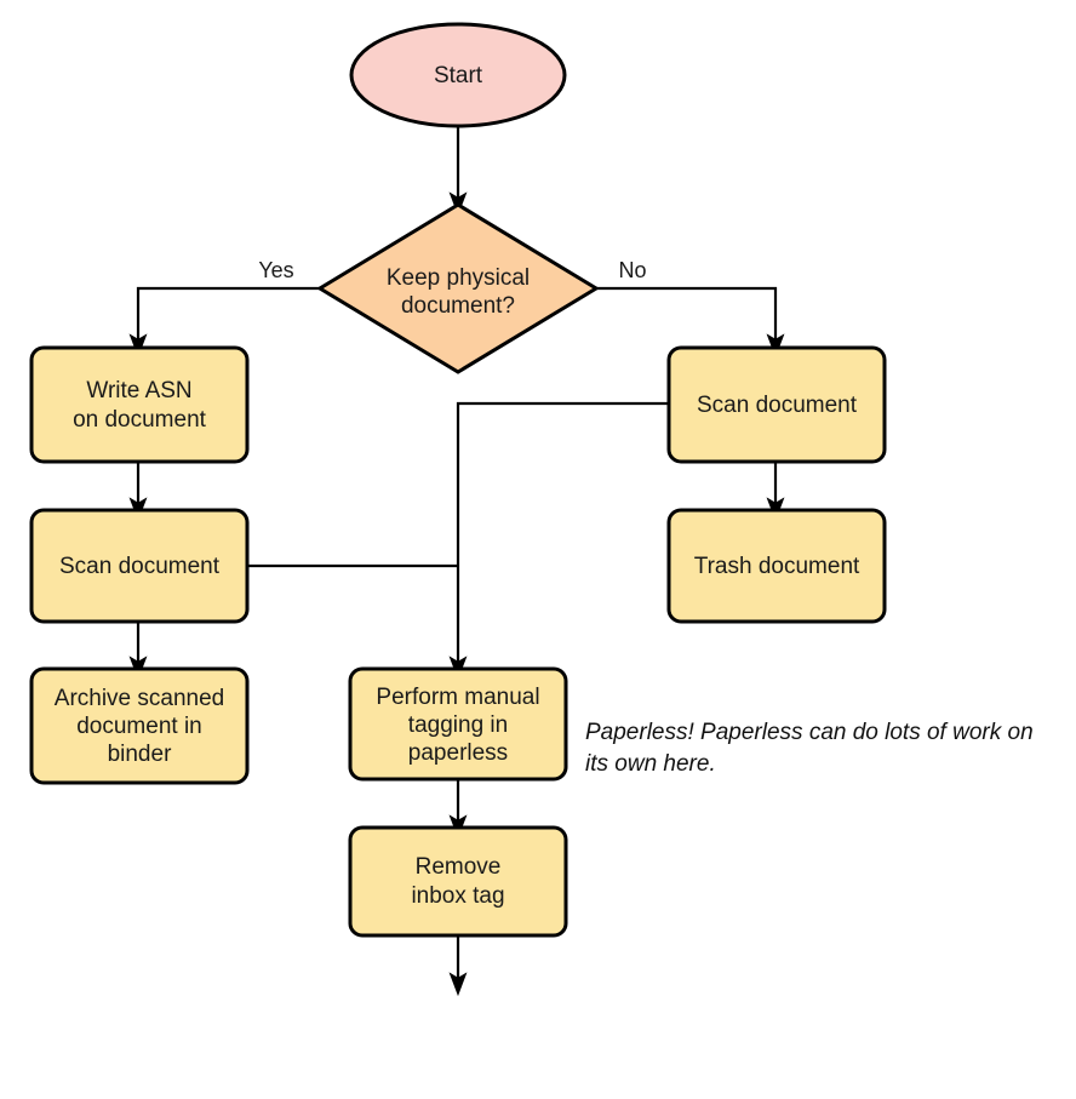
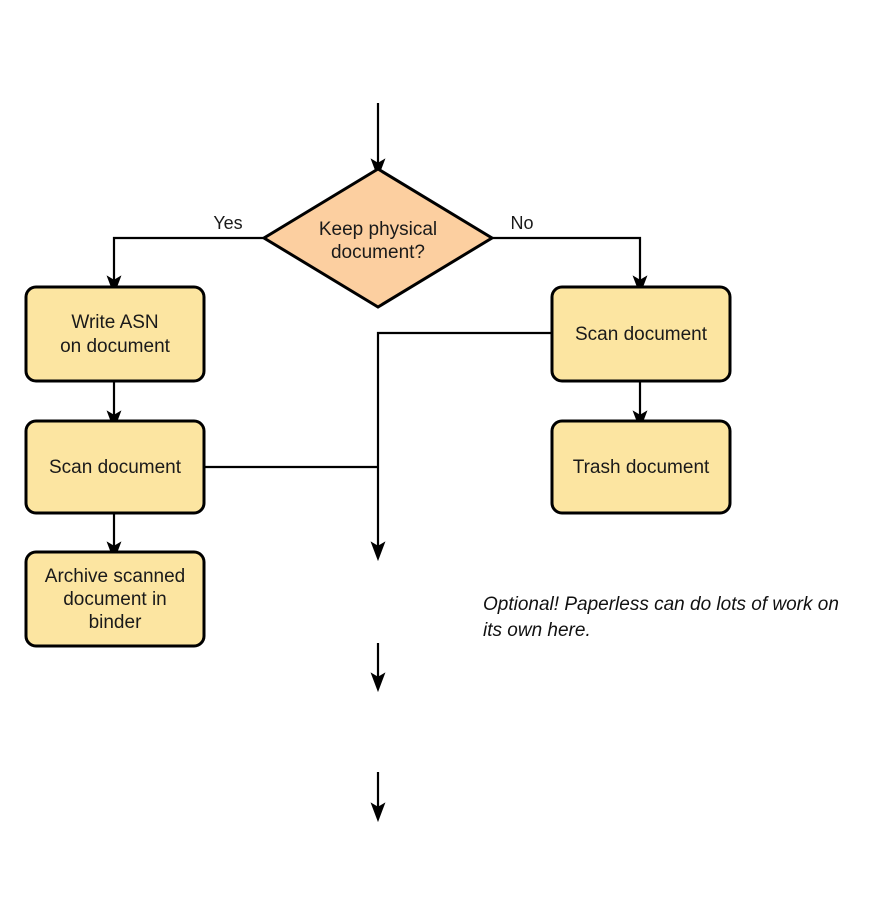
  Yes
  No
- Start
  Keep physical
  document?
  Write ASN
  on document
  Scan document
  Archive scanned
  document in
  binder
  Scan document
  Trash document
- Perform manual
- tagging in
- paperless
- Remove
- inbox tag
- Paperless! Paperless can do lots of work on
+ Optional! Paperless can do lots of work on
  its own here.
